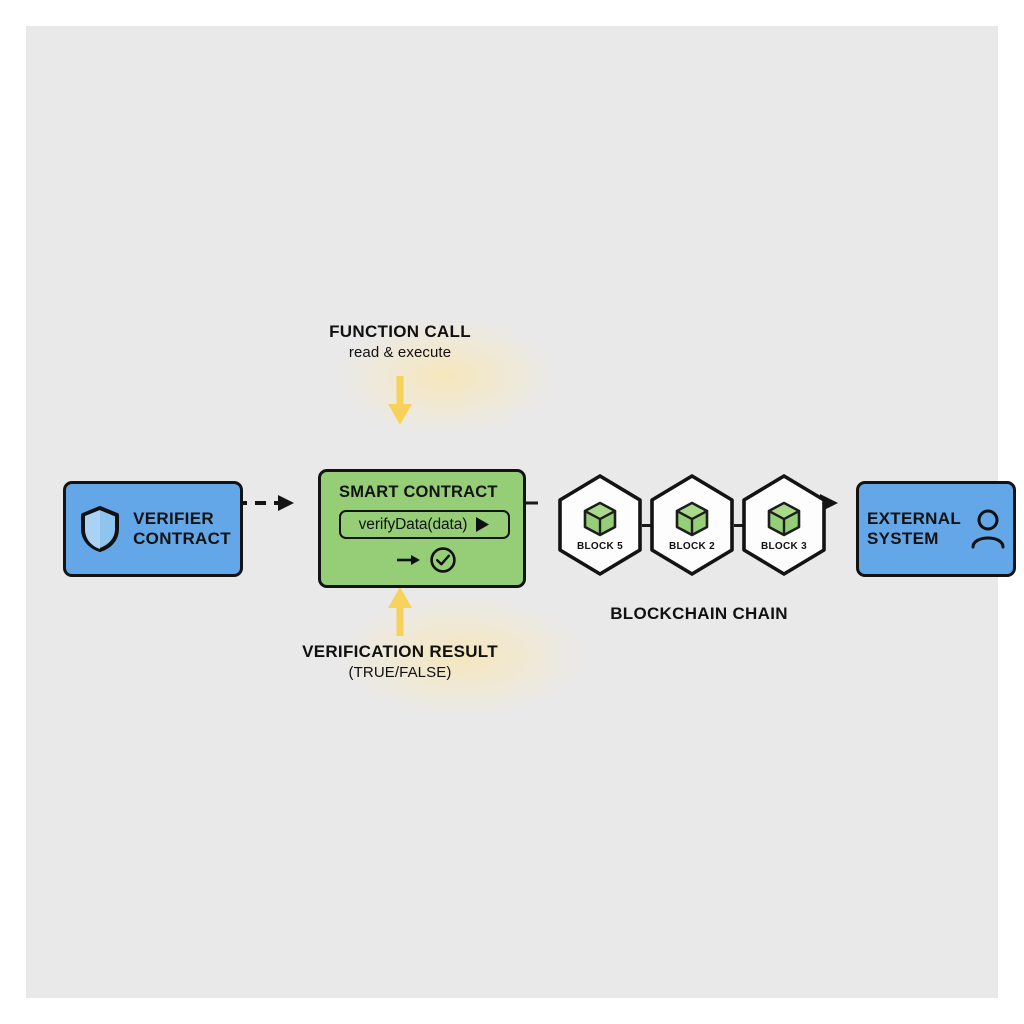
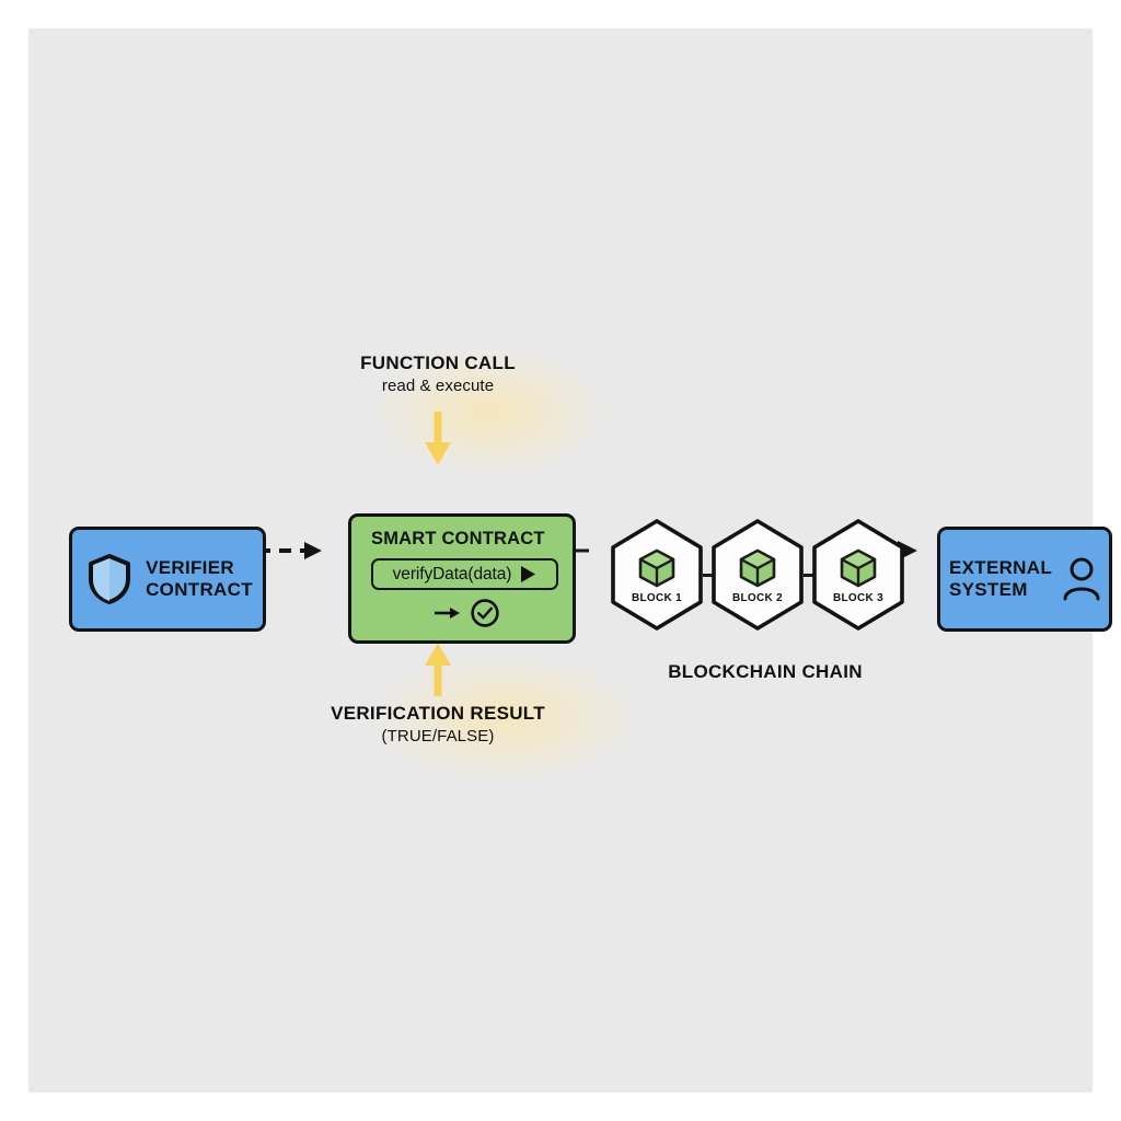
  VERIFIER
  CONTRACT
  SMART CONTRACT
  verifyData(data)
- BLOCK 5
+ BLOCK 1
  BLOCK 2
  BLOCK 3
  BLOCKCHAIN CHAIN
  EXTERNAL
  SYSTEM
  FUNCTION CALL
  read & execute
  VERIFICATION RESULT
  (TRUE/FALSE)
